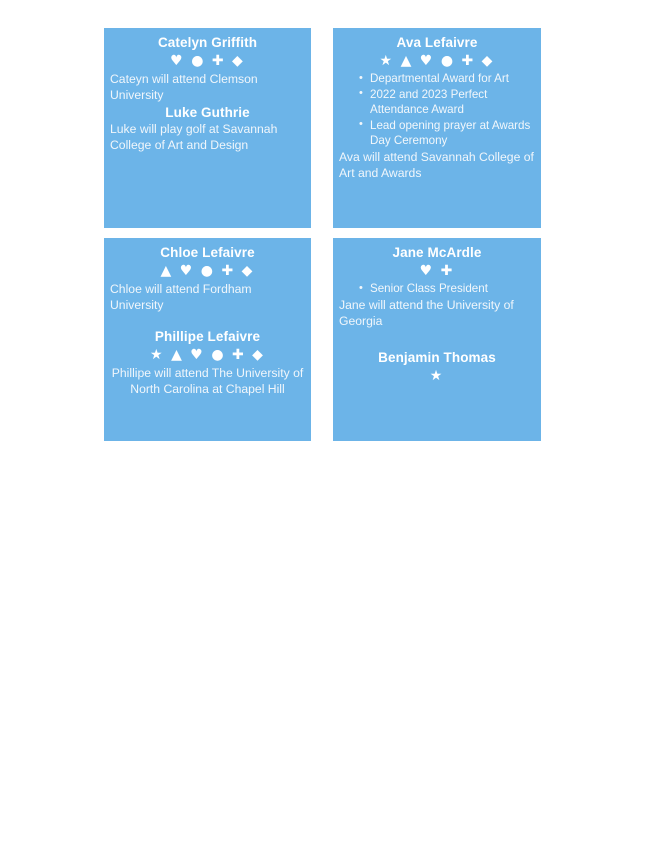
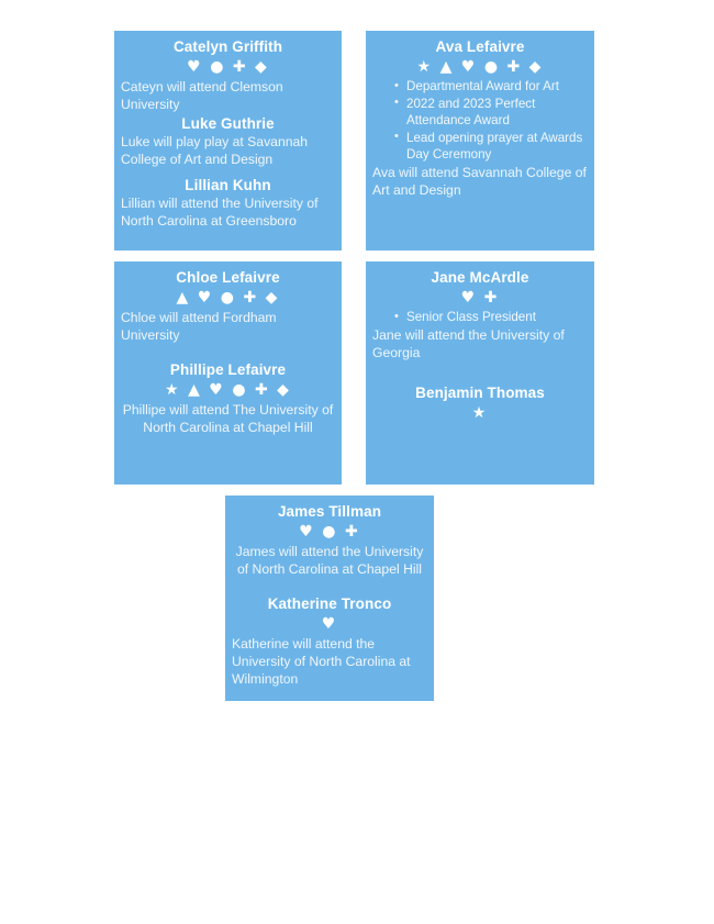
  Catelyn Griffith
  ♥ ● ✚ ◆
  Cateyn will attend Clemson University
  Luke Guthrie
- Luke will play golf at Savannah College of Art and Design
+ Luke will play play at Savannah College of Art and Design
+ Lillian Kuhn
+ Lillian will attend the University of North Carolina at Greensboro
  Ava Lefaivre
  ★ ▲ ♥ ● ✚ ◆
  Departmental Award for Art
  2022 and 2023 Perfect Attendance Award
  Lead opening prayer at Awards Day Ceremony
- Ava will attend Savannah College of Art and Awards
+ Ava will attend Savannah College of Art and Design
  Chloe Lefaivre
  ▲ ♥ ● ✚ ◆
  Chloe will attend Fordham University
  Phillipe Lefaivre
  ★ ▲ ♥ ● ✚ ◆
  Phillipe will attend The University of North Carolina at Chapel Hill
  Jane McArdle
  ♥ ✚
  Senior Class President
  Jane will attend the University of Georgia
  Benjamin Thomas
  ★
+ James Tillman
+ ♥ ● ✚
+ James will attend the University of North Carolina at Chapel Hill
+ Katherine Tronco
+ ♥
+ Katherine will attend the University of North Carolina at Wilmington
